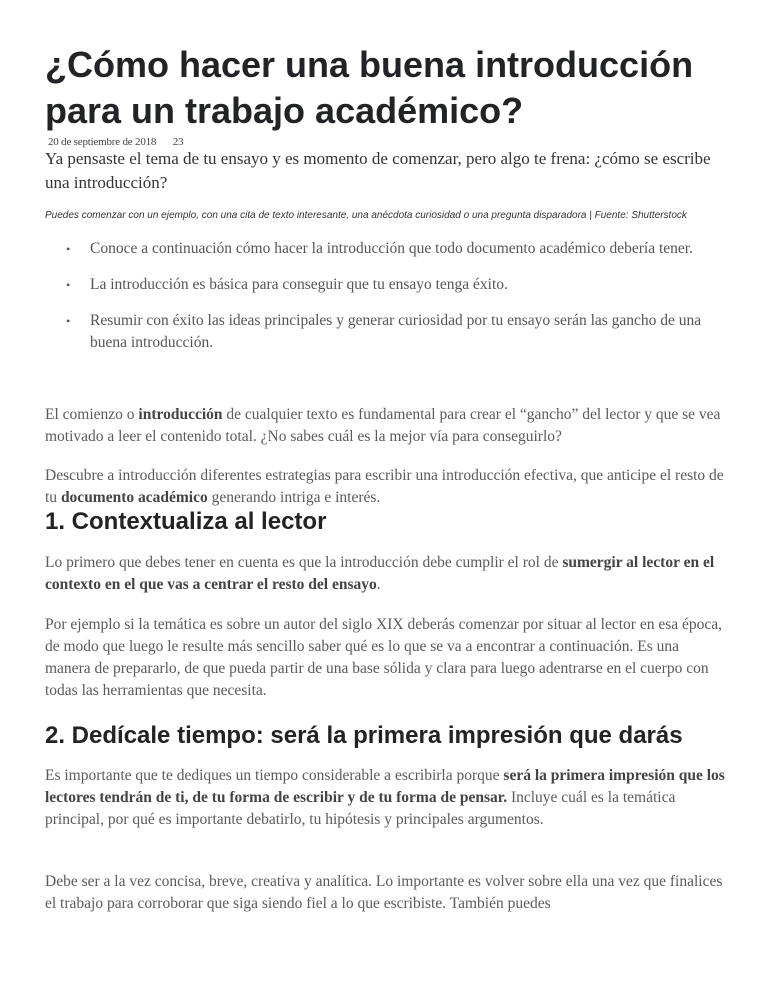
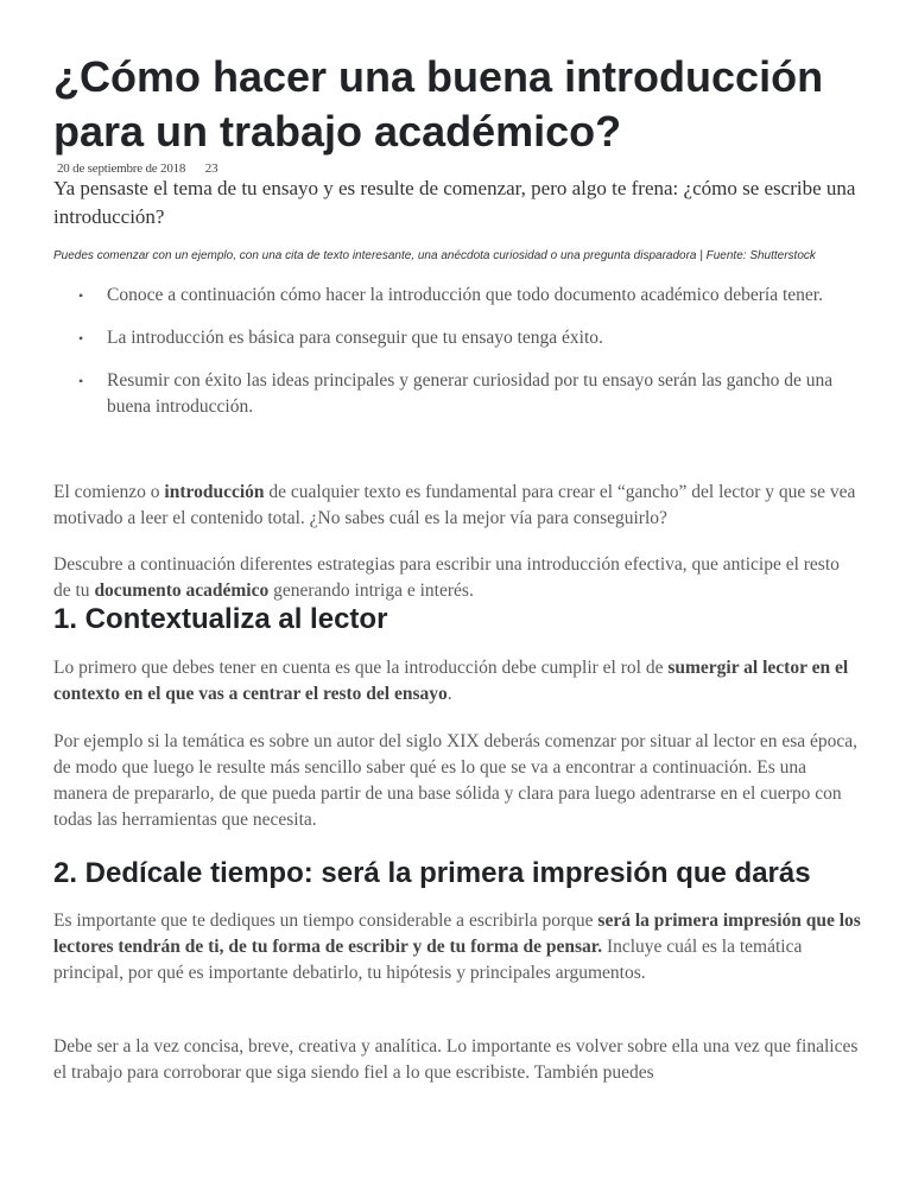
  ¿Cómo hacer una buena introducción para un trabajo académico?
  20 de septiembre de 2018 23
- Ya pensaste el tema de tu ensayo y es momento de comenzar, pero algo te frena: ¿cómo se escribe una introducción?
+ Ya pensaste el tema de tu ensayo y es resulte de comenzar, pero algo te frena: ¿cómo se escribe una introducción?
  Puedes comenzar con un ejemplo, con una cita de texto interesante, una anécdota curiosidad o una pregunta disparadora | Fuente: Shutterstock
  •
  Conoce a continuación cómo hacer la introducción que todo documento académico debería tener.
  •
  La introducción es básica para conseguir que tu ensayo tenga éxito.
  •
  Resumir con éxito las ideas principales y generar curiosidad por tu ensayo serán las gancho de una buena introducción.
  El comienzo o introducción de cualquier texto es fundamental para crear el “gancho” del lector y que se vea motivado a leer el contenido total. ¿No sabes cuál es la mejor vía para conseguirlo?
- Descubre a introducción diferentes estrategias para escribir una introducción efectiva, que anticipe el resto de tu documento académico generando intriga e interés.
+ Descubre a continuación diferentes estrategias para escribir una introducción efectiva, que anticipe el resto de tu documento académico generando intriga e interés.
  1. Contextualiza al lector
  Lo primero que debes tener en cuenta es que la introducción debe cumplir el rol de sumergir al lector en el contexto en el que vas a centrar el resto del ensayo.
  Por ejemplo si la temática es sobre un autor del siglo XIX deberás comenzar por situar al lector en esa época, de modo que luego le resulte más sencillo saber qué es lo que se va a encontrar a continuación. Es una manera de prepararlo, de que pueda partir de una base sólida y clara para luego adentrarse en el cuerpo con todas las herramientas que necesita.
  2. Dedícale tiempo: será la primera impresión que darás
  Es importante que te dediques un tiempo considerable a escribirla porque será la primera impresión que los lectores tendrán de ti, de tu forma de escribir y de tu forma de pensar. Incluye cuál es la temática principal, por qué es importante debatirlo, tu hipótesis y principales argumentos.
  Debe ser a la vez concisa, breve, creativa y analítica. Lo importante es volver sobre ella una vez que finalices el trabajo para corroborar que siga siendo fiel a lo que escribiste. También puedes
